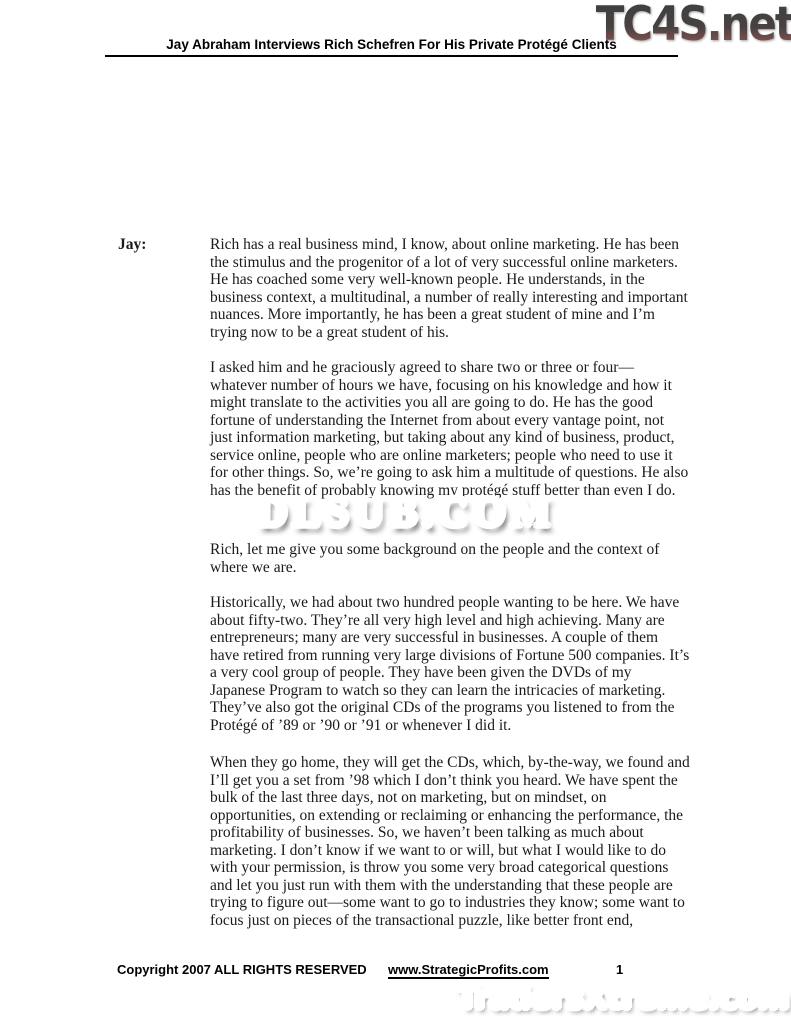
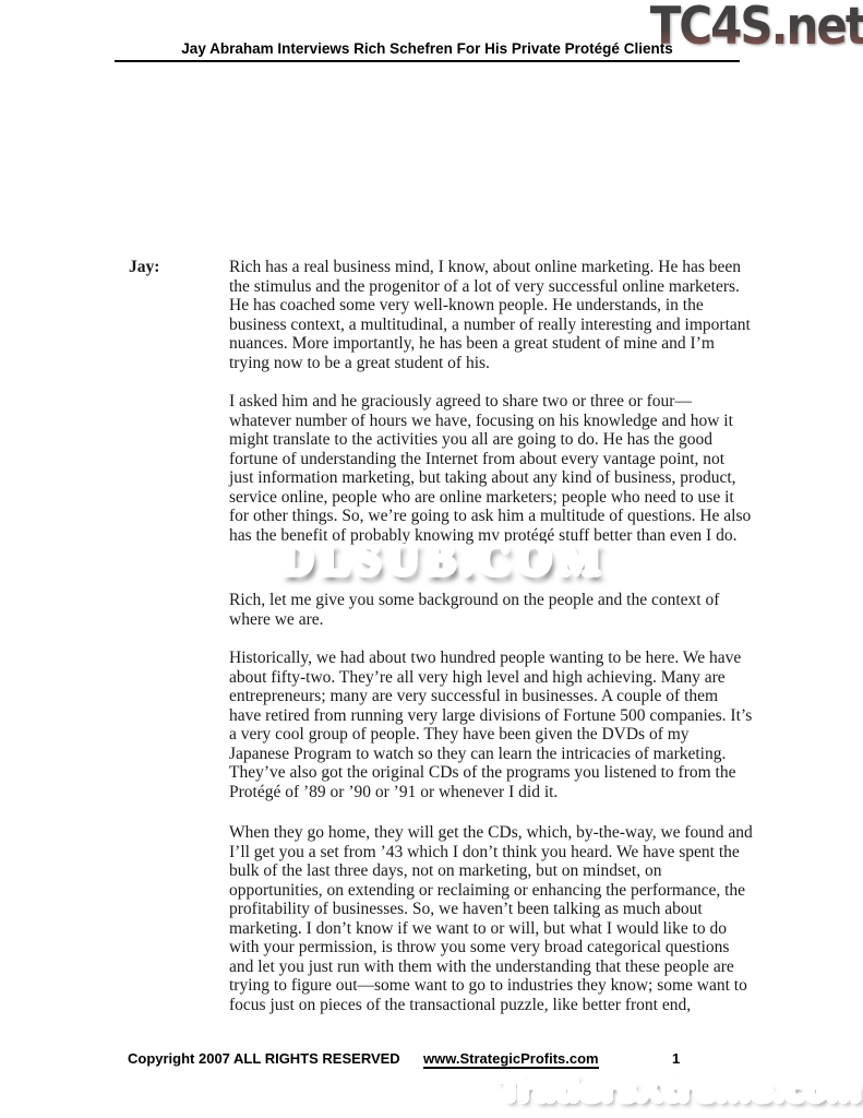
  Jay Abraham Interviews Rich Schefren For His Private Protégé Clie
  TC4S.net
  Jay:
  Rich has a real business mind, I know, about online marketing. He has been the stimulus and the progenitor of a lot of very successful online marketers. He has coached some very well-known people. He understands, in the business context, a multitudinal, a number of really interesting and important nuances. More importantly, he has been a great student of mine and I’m trying now to be a great student of his.
  I asked him and he graciously agreed to share two or three or four—whatever number of hours we have, focusing on his knowledge and how it might translate to the activities you all are going to do. He has the good fortune of understanding the Internet from about every vantage point, not just information marketing, but taking about any kind of business, product, service online, people who are online marketers; people who need to use it for other things. So, we’re going to ask him a multitude of questions. He also has the benefit of probably knowing my protégé stuff better than even I do.
  DLSUB.COM
  Rich, let me give you some background on the people and the context of where we are.
  Historically, we had about two hundred people wanting to be here. We have about fifty-two. They’re all very high level and high achieving. Many are entrepreneurs; many are very successful in businesses. A couple of them have retired from running very large divisions of Fortune 500 companies. It’s a very cool group of people. They have been given the DVDs of my Japanese Program to watch so they can learn the intricacies of marketing. They’ve also got the original CDs of the programs you listened to from the Protégé of ’89 or ’90 or ’91 or whenever I did it.
- When they go home, they will get the CDs, which, by-the-way, we found and I’ll get you a set from ’98 which I don’t think you heard. We have spent the bulk of the last three days, not on marketing, but on mindset, on opportunities, on extending or reclaiming or enhancing the performance, the profitability of businesses. So, we haven’t been talking as much about marketing. I don’t know if we want to or will, but what I would like to do with your permission, is throw you some very broad categorical questions and let you just run with them with the understanding that these people are trying to figure out—some want to go to industries they know; some want to focus just on pieces of the transactional puzzle, like better front end,
+ When they go home, they will get the CDs, which, by-the-way, we found and I’ll get you a set from ’43 which I don’t think you heard. We have spent the bulk of the last three days, not on marketing, but on mindset, on opportunities, on extending or reclaiming or enhancing the performance, the profitability of businesses. So, we haven’t been talking as much about marketing. I don’t know if we want to or will, but what I would like to do with your permission, is throw you some very broad categorical questions and let you just run with them with the understanding that these people are trying to figure out—some want to go to industries they know; some want to focus just on pieces of the transactional puzzle, like better front end,
  Copyright 2007 ALL RIGHTS RESERVED
  www.StrategicProfits.com
  1
  TradersXtreme.com
